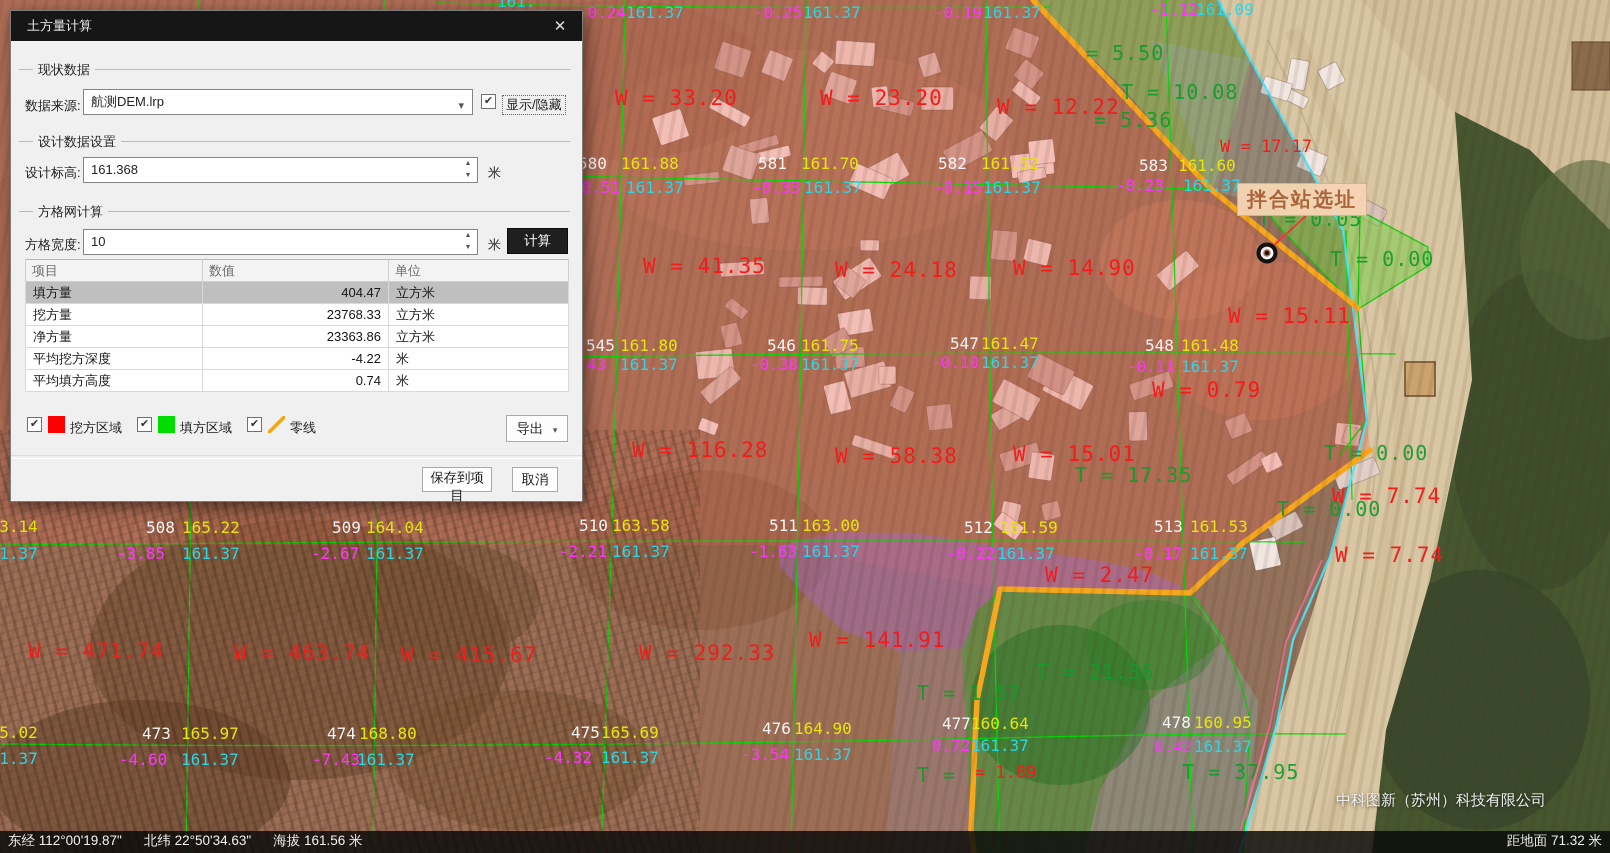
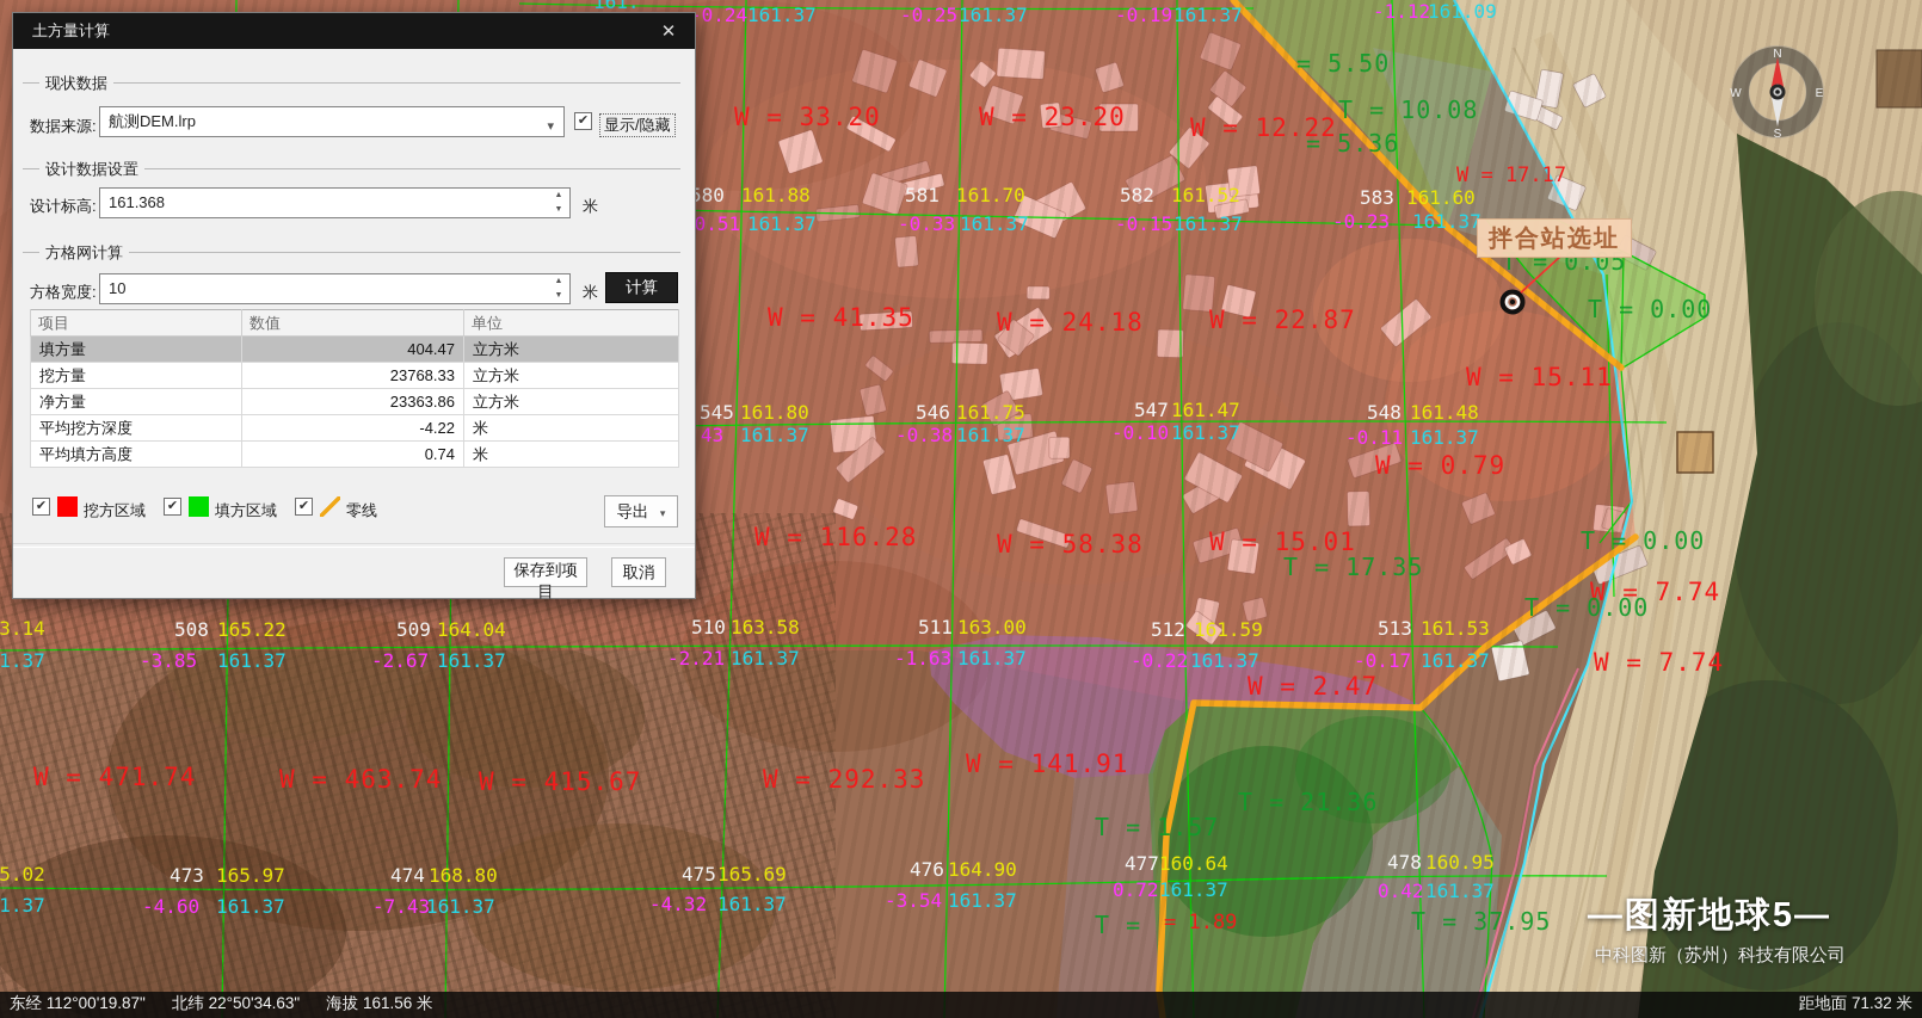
  161.
  0.24
  161.37
  -0.25
  161.37
  -0.19
  161.37
  -1.12
  161.09
  = 5.50
  W = 33.20
  W = 23.20
  W = 12.22
  T = 10.08
  = 5.36
  W = 17.17
  161.88
  581
  161.70
  582
  161.52
  583
  161.60
  0.51
  161.37
  -0.33
  161.37
  -0.15
  161.37
  -0.23
  161.37
  T = 0.05
  T = 0.00
  W = 41.35
  W = 24.18
- W = 14.90
+ W = 22.87
  W = 15.11
  545
  161.80
  546
  161.75
  547
  161.47
  548
  161.48
  161.37
  -0.38
  161.37
  -0.10
  161.37
  -0.11
  161.37
  W = 0.79
  W = 116.28
  W = 58.38
  W = 15.01
  T = 0.00
  T = 17.35
  W = 7.74
  T = 0.00
  508
  165.22
  509
  164.04
  510
  163.58
  511
  163.00
  512
  161.59
  513
  161.53
  -3.85
  161.37
  -2.67
  161.37
  -2.21
  161.37
  -1.63
  161.37
  -0.22
  161.37
  -0.17
  161.37
  W = 2.47
  W = 7.74
  W = 471.74
  W = 463.74
  W = 415.67
  W = 292.33
  W = 141.91
  T = 21.36
  T = 1.57
  473
  165.97
  474
  168.80
  475
  165.69
  476
  164.90
  477
  160.64
  478
  160.95
  -4.60
  161.37
  -7.43
  161.37
  -4.32
  161.37
  -3.54
  161.37
  0.72
  161.37
  0.42
  161.37
  T =
  = 1.89
  T = 37.95
  拌合站选址
+ N
+ S
+ W
+ E
+ —图新地球5—
  中科图新（苏州）科技有限公司
  东经 112°00'19.87"
  北纬 22°50'34.63"
  海拔 161.56 米
  距地面 71.32 米
  土方量计算
  ✕
  现状数据
  数据来源:
  航测DEM.lrp
  ▾
  ✔
  显示/隐藏
  设计数据设置
  设计标高:
  161.368
  米
  方格网计算
  方格宽度:
  10
  米
  计算
  项目	数值	单位
  填方量	404.47	立方米
  挖方量	23768.33	立方米
  净方量	23363.86	立方米
  平均挖方深度	-4.22	米
  平均填方高度	0.74	米
  ✔
  挖方区域
  ✔
  填方区域
  ✔
  零线
  导出 ▾
  保存到项目
  取消
